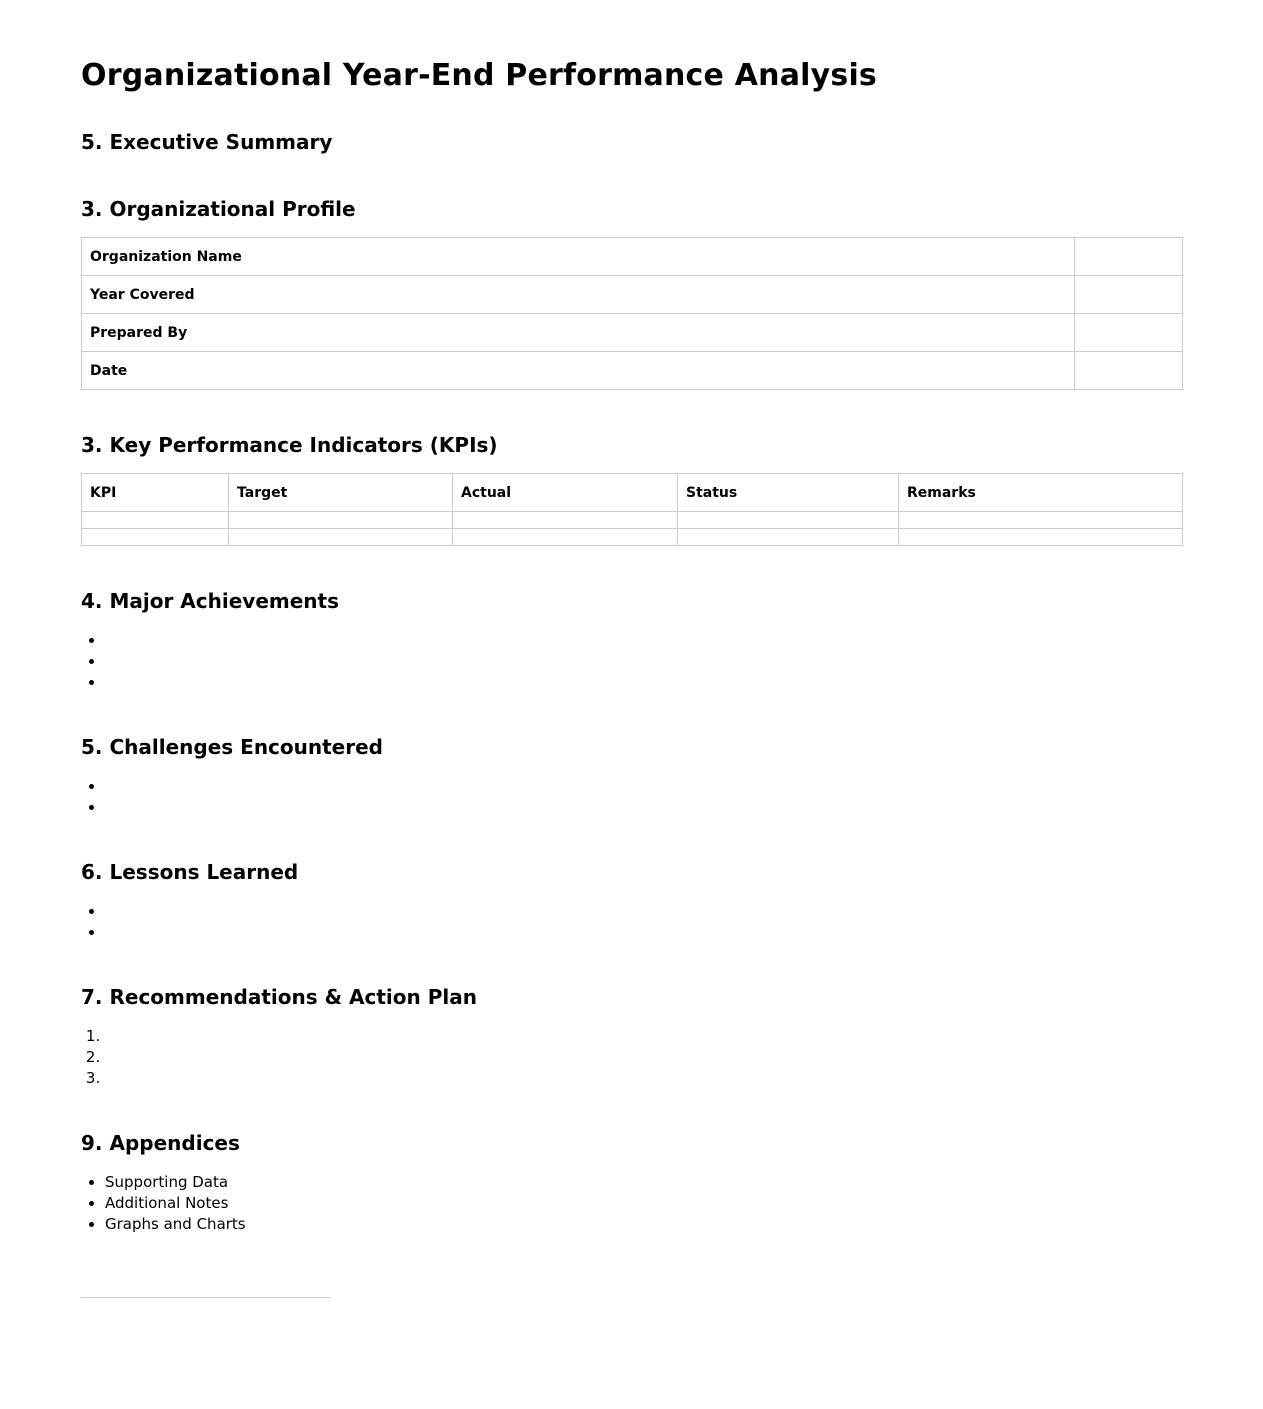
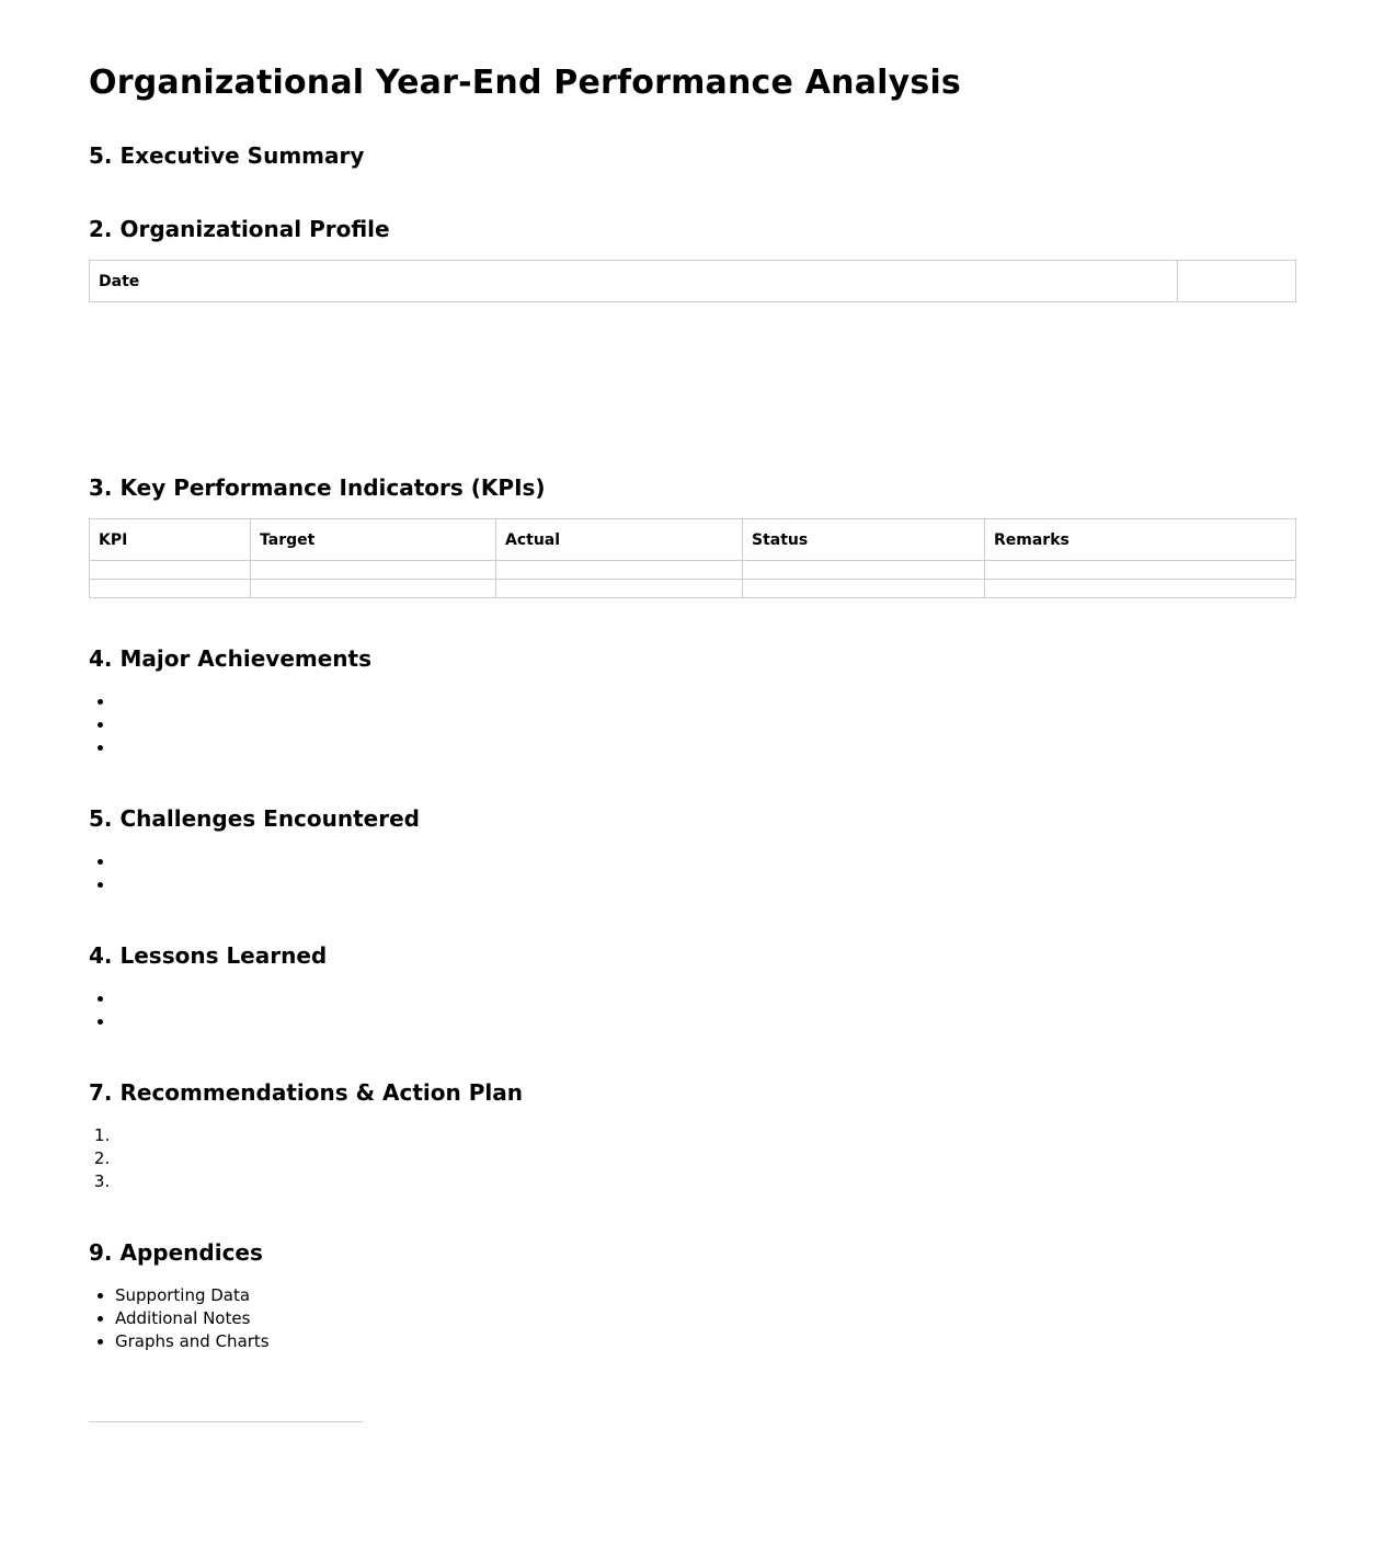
  Organizational Year-End Performance Analysis
  5. Executive Summary
- 3. Organizational Profile
+ 2. Organizational Profile
- Organization Name
- Year Covered
- Prepared By
  Date
  3. Key Performance Indicators (KPIs)
  KPI	Target	Actual	Status	Remarks
  4. Major Achievements
  5. Challenges Encountered
- 6. Lessons Learned
+ 4. Lessons Learned
  7. Recommendations & Action Plan
  9. Appendices
  Supporting Data
  Additional Notes
  Graphs and Charts
